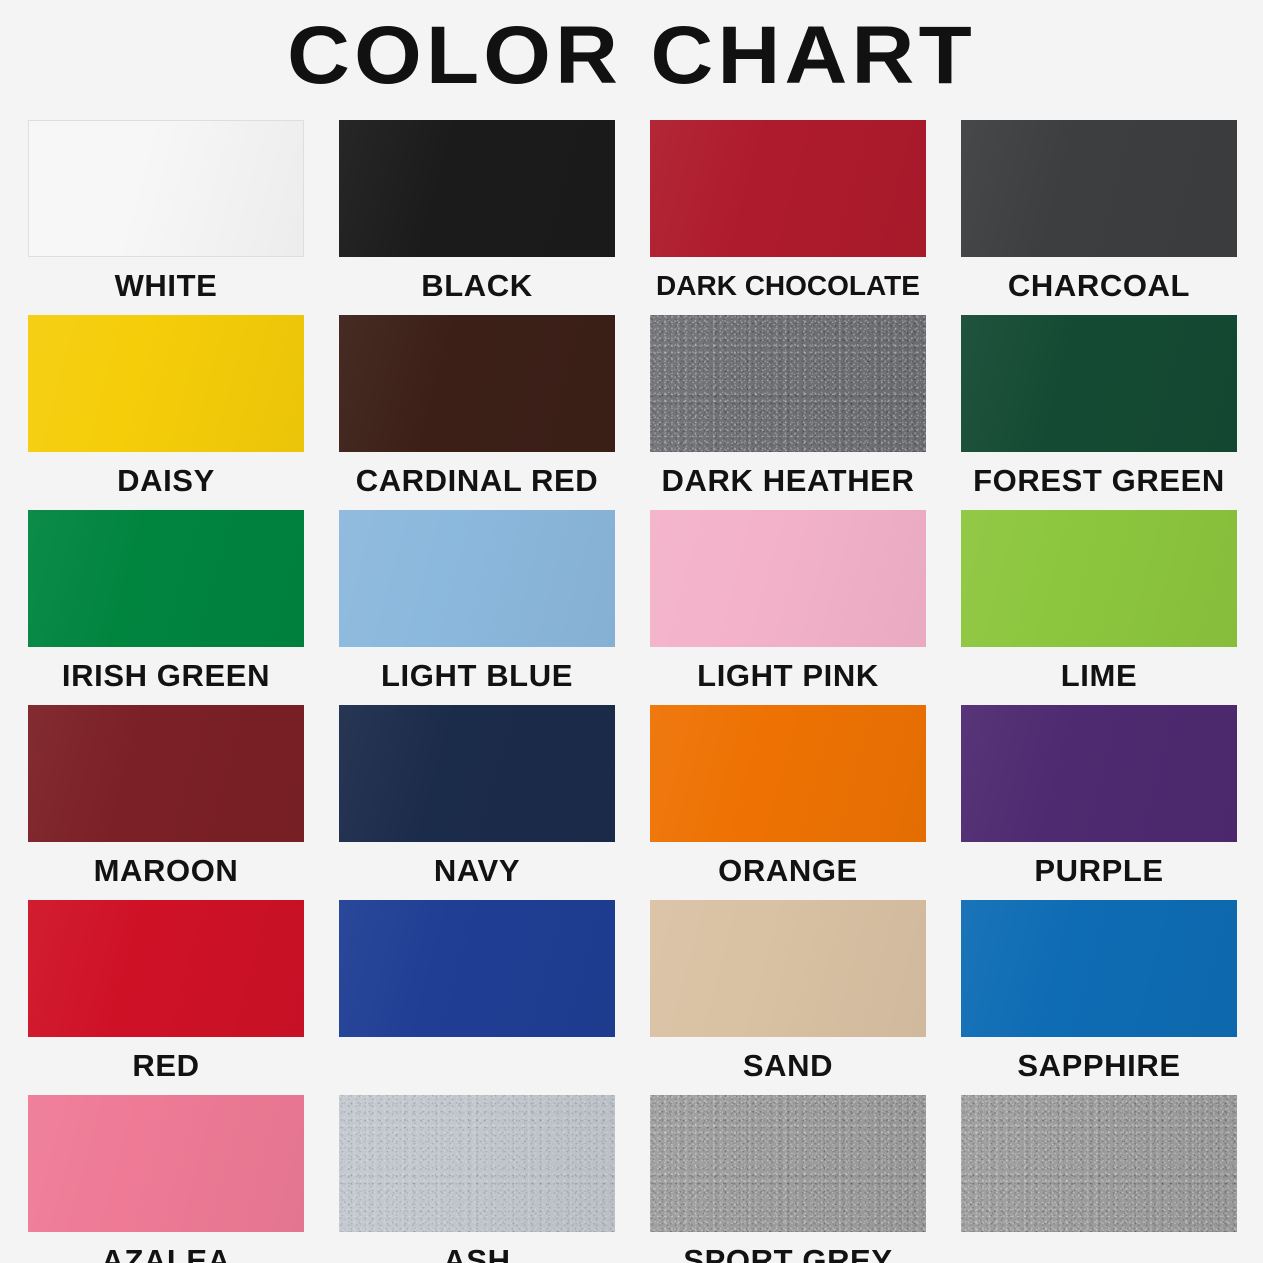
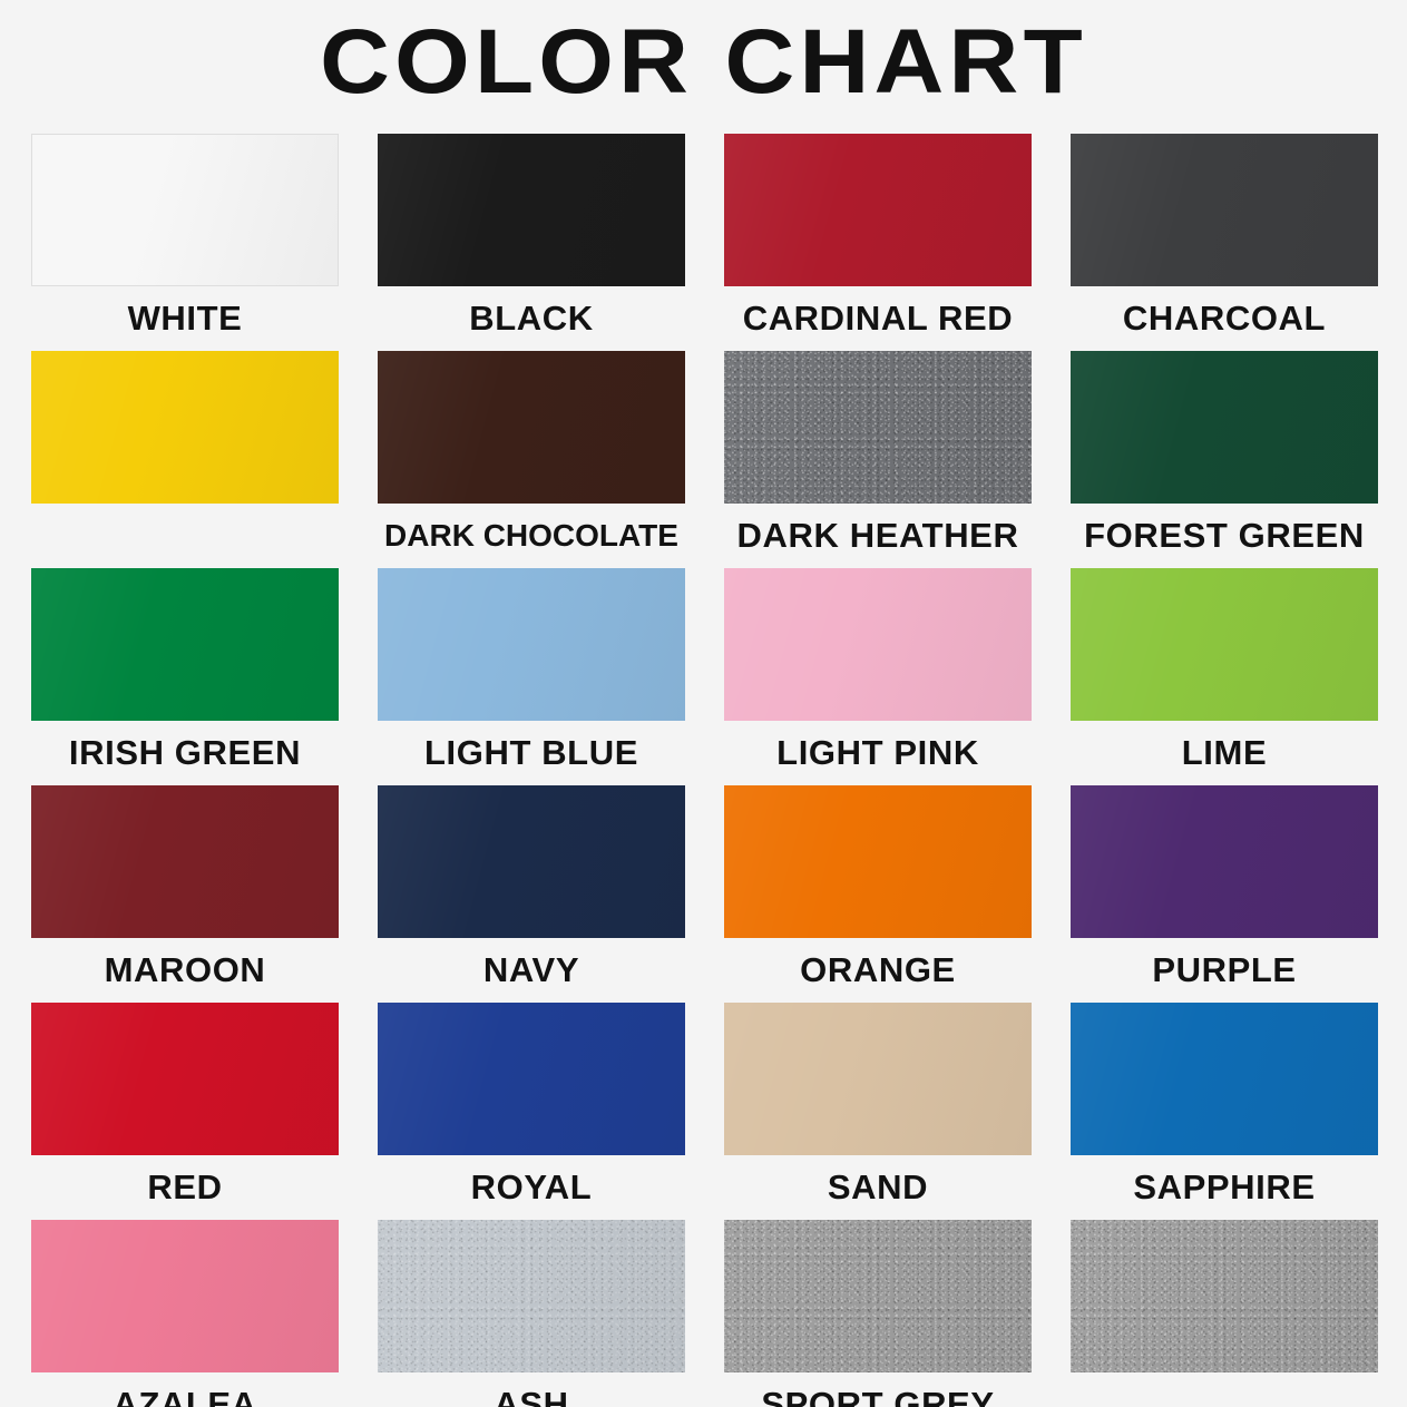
  COLOR CHART
  WHITE
  BLACK
- DARK CHOCOLATE
+ CARDINAL RED
  CHARCOAL
- DAISY
- CARDINAL RED
+ DARK CHOCOLATE
  DARK HEATHER
  FOREST GREEN
  IRISH GREEN
  LIGHT BLUE
  LIGHT PINK
  LIME
  MAROON
  NAVY
  ORANGE
  PURPLE
  RED
+ ROYAL
  SAND
  SAPPHIRE
  AZALEA
  ASH
  SPORT GREY
